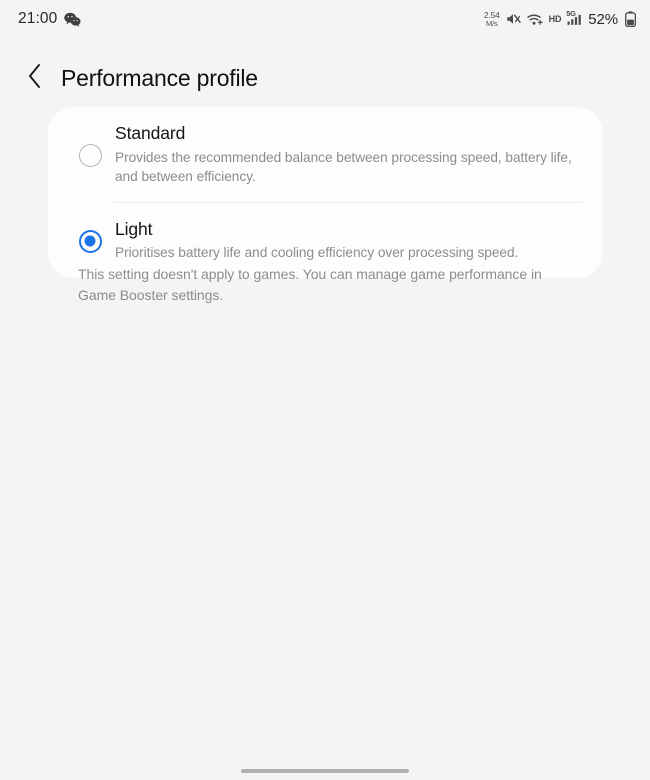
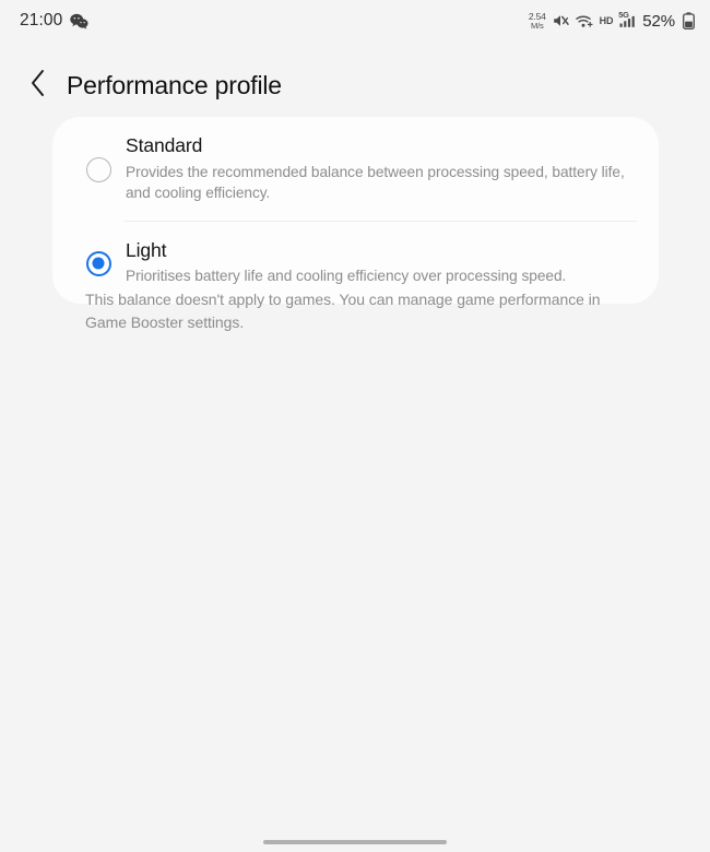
  21:00
  2.54
  M/s
  HD
  5G
  52%
  Performance profile
  Standard
- Provides the recommended balance between processing speed, battery life, and between efficiency.
+ Provides the recommended balance between processing speed, battery life, and cooling efficiency.
  Light
  Prioritises battery life and cooling efficiency over processing speed.
- This setting doesn't apply to games. You can manage game performance in Game Booster settings.
+ This balance doesn't apply to games. You can manage game performance in Game Booster settings.
